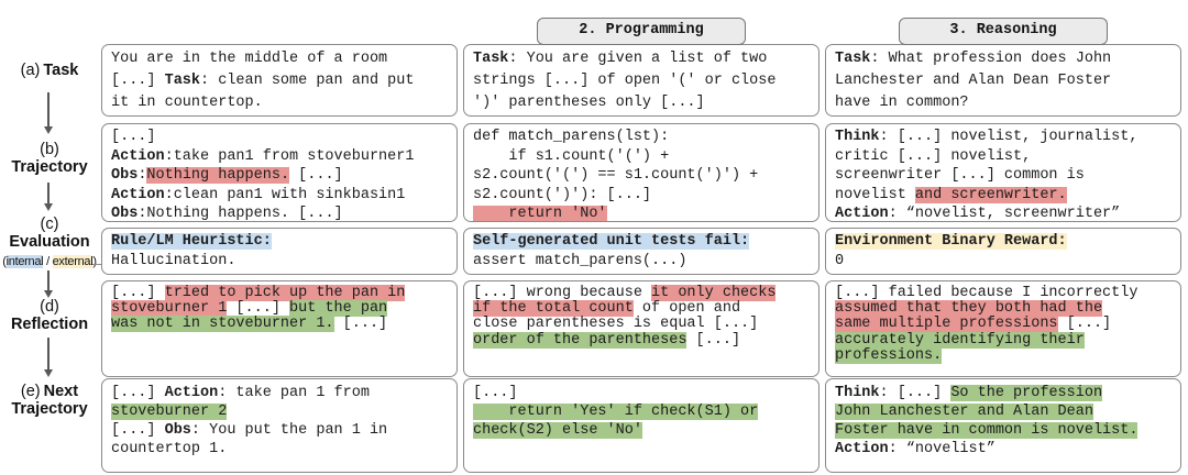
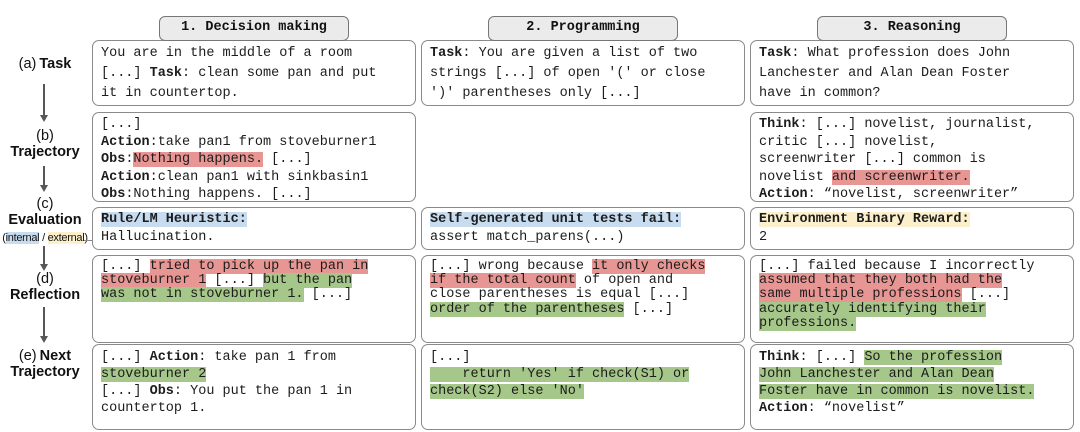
  (a) Task
  (b)
  Trajectory
  (c)
  Evaluation
  (internal / external)
  (d)
  Reflection
  (e) Next Trajectory
+ 1. Decision making
  2. Programming
  3. Reasoning
  You are in the middle of a room
  [...] Task: clean some pan and put
  it in countertop.
  [...]
  Action:take pan1 from stoveburner1
  Obs:Nothing happens. [...]
  Action:clean pan1 with sinkbasin1
  Obs:Nothing happens. [...]
  Rule/LM Heuristic:
  Hallucination.
  [...] tried to pick up the pan in
  stoveburner 1 [...] but the pan
  was not in stoveburner 1. [...]
  [...] Action: take pan 1 from
  stoveburner 2
  [...] Obs: You put the pan 1 in
  countertop 1.
  Task: You are given a list of two
  strings [...] of open '(' or close
  ')' parentheses only [...]
- def match_parens(lst):
- if s1.count('(') +
- s2.count('(') == s1.count(')') +
- s2.count(')'): [...]
- return 'No'
  Self-generated unit tests fail:
  assert match_parens(...)
  [...] wrong because it only checks
  if the total count of open and
  close parentheses is equal [...]
  order of the parentheses [...]
  [...]
  return 'Yes' if check(S1) or
  check(S2) else 'No'
  Task: What profession does John
  Lanchester and Alan Dean Foster
  have in common?
  Think: [...] novelist, journalist,
  critic [...] novelist,
  screenwriter [...] common is
  novelist and screenwriter. Action: “novelist, screenwriter”
  Environment Binary Reward:
- 0
+ 2
  [...] failed because I incorrectly
  assumed that they both had the
  same multiple professions [...]
  accurately identifying their
  professions.
  Think: [...] So the profession
  John Lanchester and Alan Dean
  Foster have in common is novelist. Action: “novelist”
